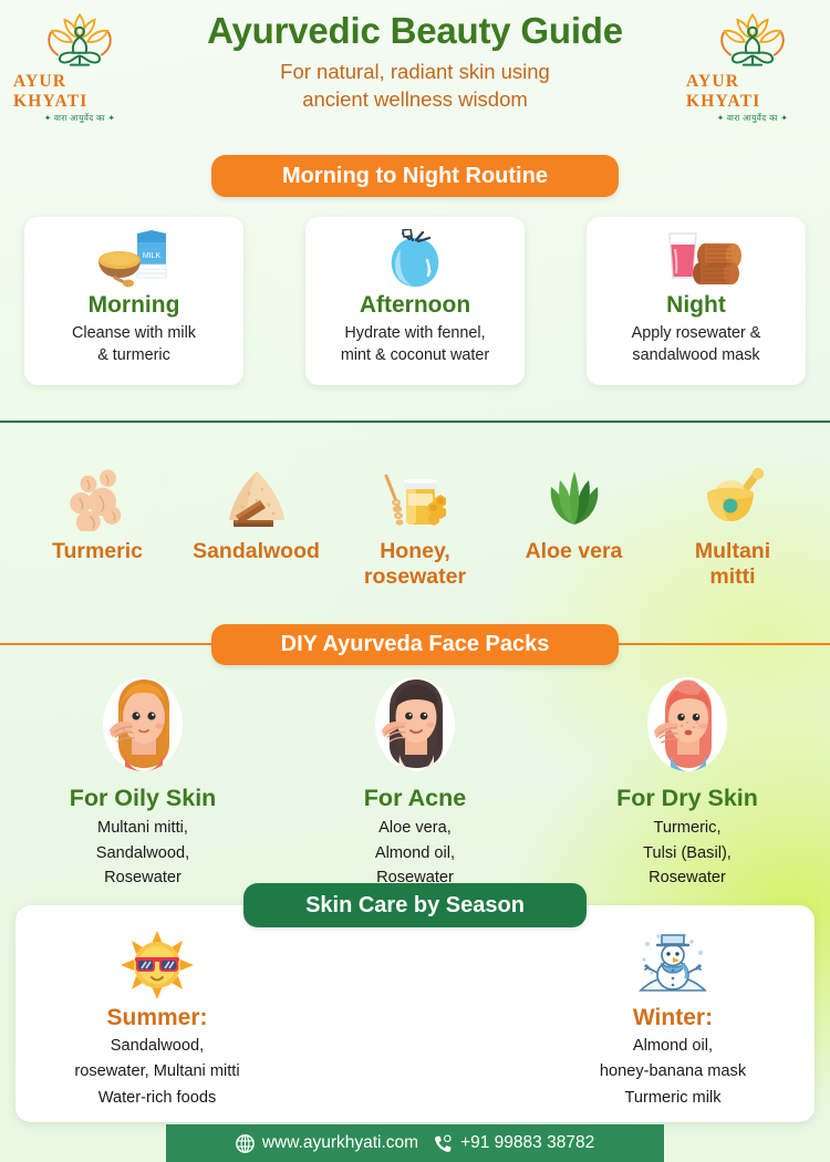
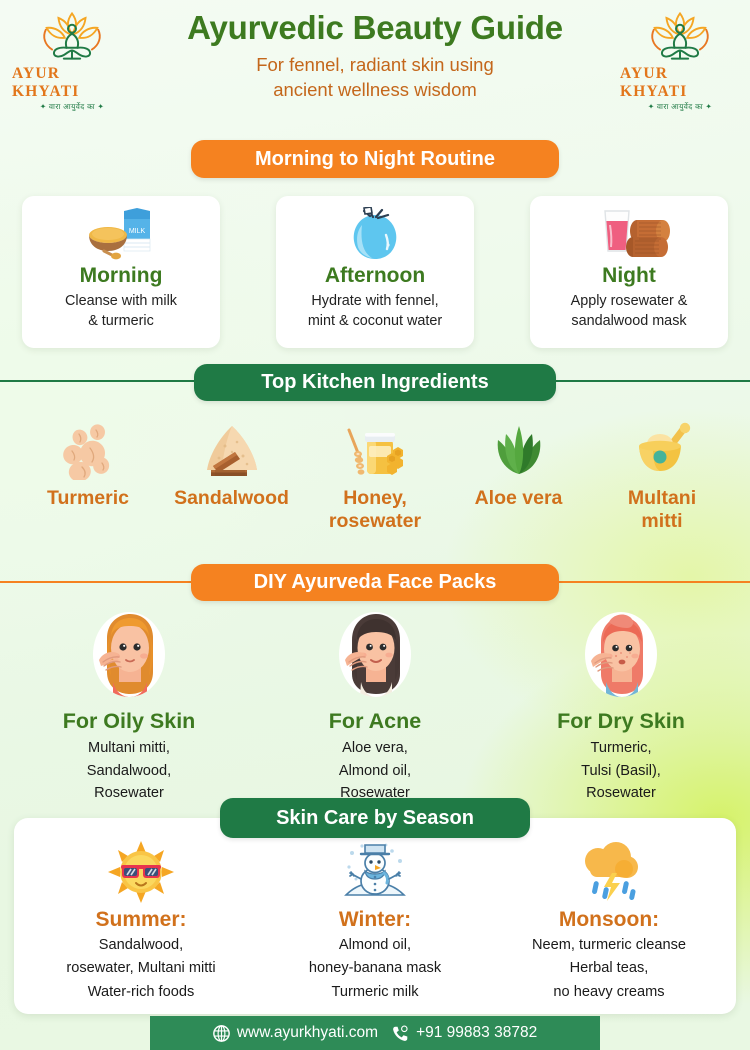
  AYUR KHYATI
  ✦ वारा आयुर्वेद का ✦
  Ayurvedic Beauty Guide
- For natural, radiant skin using
+ For fennel, radiant skin using
  ancient wellness wisdom
  AYUR KHYATI
  ✦ वारा आयुर्वेद का ✦
  Morning to Night Routine
  Morning
  Cleanse with milk
  & turmeric
  Afternoon
  Hydrate with fennel,
  mint & coconut water
  Night
  Apply rosewater &
  sandalwood mask
+ Top Kitchen Ingredients
  Turmeric
  Sandalwood
  Honey,
  rosewater
  Aloe vera
  Multani
  mitti
  DIY Ayurveda Face Packs
  For Oily Skin
  Multani mitti,
  Sandalwood,
  Rosewater
  For Acne
  Aloe vera,
  Almond oil,
  Rosewater
  For Dry Skin
  Turmeric,
  Tulsi (Basil),
  Rosewater
  Summer:
  Sandalwood,
  rosewater, Multani mitti
  Water-rich foods
  Winter:
  Almond oil,
  honey-banana mask
  Turmeric milk
+ Monsoon:
+ Neem, turmeric cleanse
+ Herbal teas,
+ no heavy creams
  Skin Care by Season
  www.ayurkhyati.com
  +91 99883 38782
